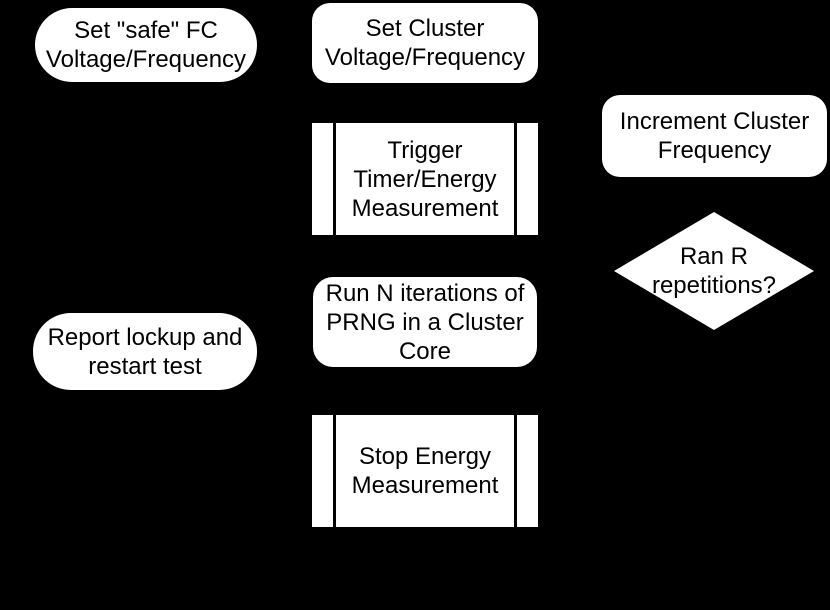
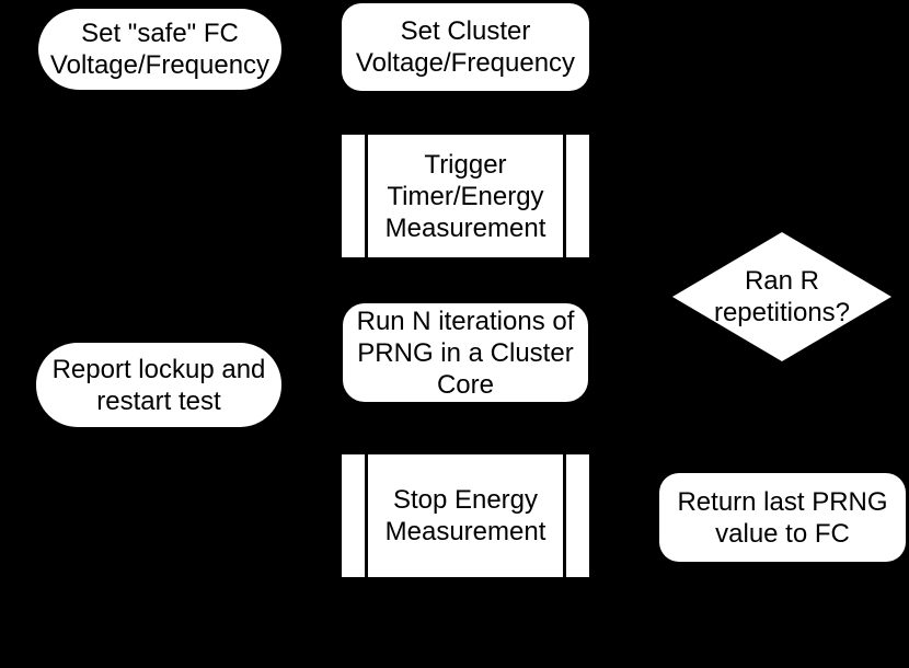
  Set "safe" FC
  Voltage/Frequency
  Set Cluster
  Voltage/Frequency
- Increment Cluster
- Frequency
  Trigger
  Timer/Energy
  Measurement
  Ran R
  repetitions?
  Run N iterations of
  PRNG in a Cluster
  Core
  Report lockup and
  restart test
  Stop Energy
  Measurement
+ Return last PRNG
+ value to FC
